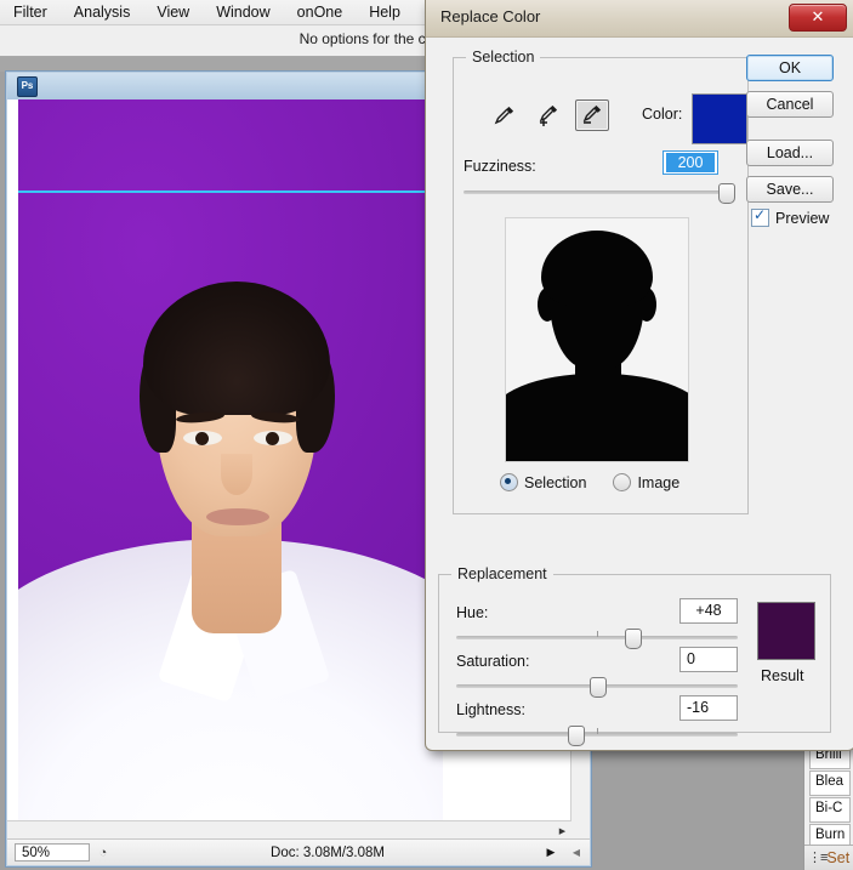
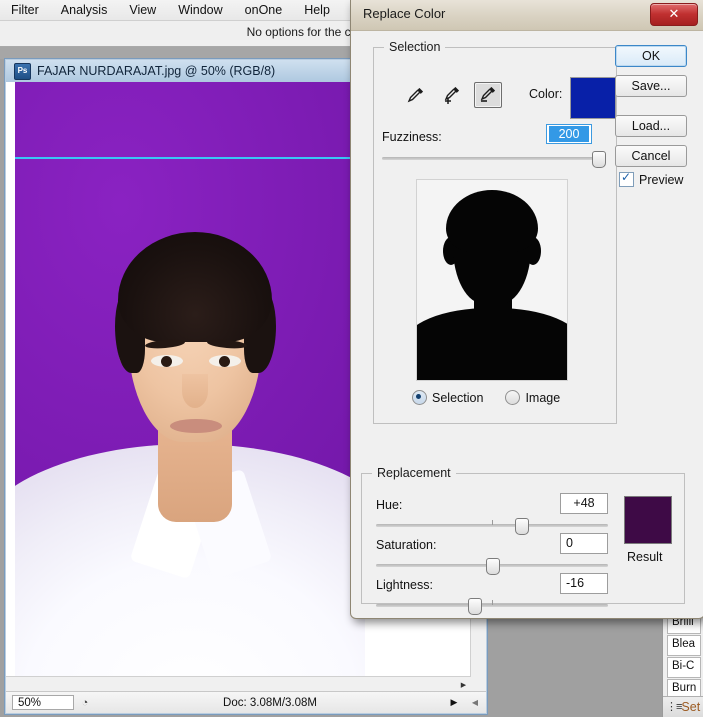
  Filter
  Analysis
  View
  Window
  onOne
  Help
+ FAJAR NURDARAJAT.jpg @ 50% (RGB/8)
  50%
  ◔
  Doc: 3.08M/3.08M
  ▶
  ◀
  Brilli
  Blea
  Bi-C
  Burn
  ⋮≡
  Set
  Replace Color
  ✕
  Selection
  Color:
  Fuzziness:
  200
  Selection
  Image
  Replacement
  Hue:
  +48
  Saturation:
  0
  Lightness:
  -16
  Result
  OK
- Cancel
+ Save...
  Load...
- Save...
+ Cancel
  Preview
